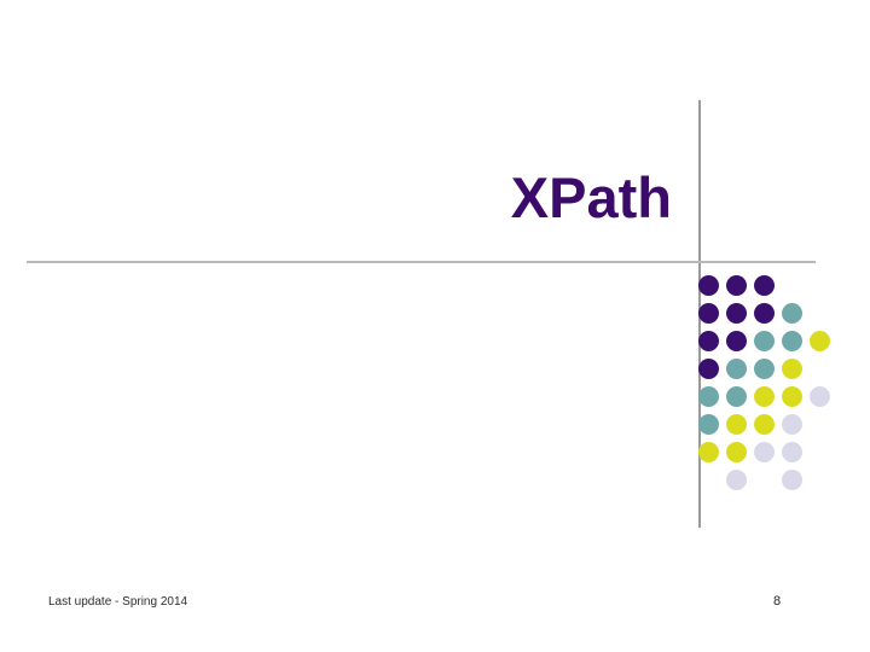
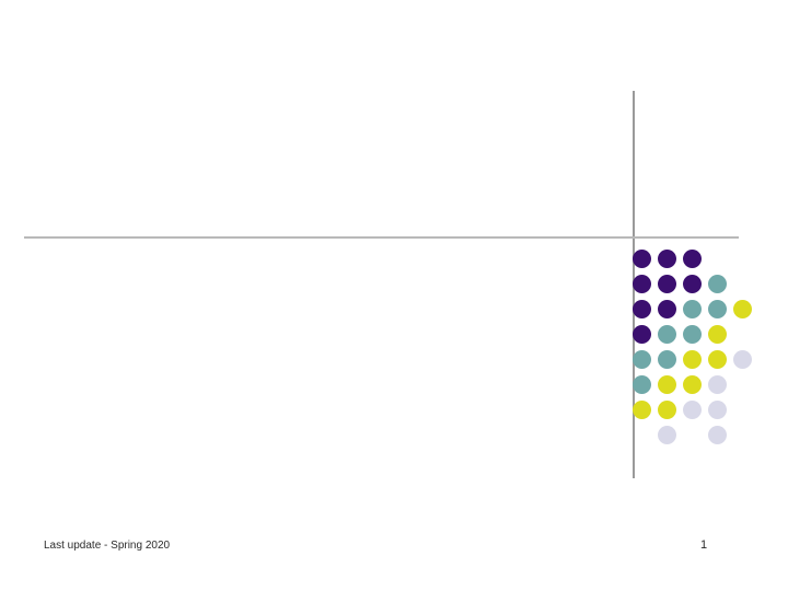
- XPath
- Last update - Spring 2014
+ Last update - Spring 2020
- 8
+ 1
